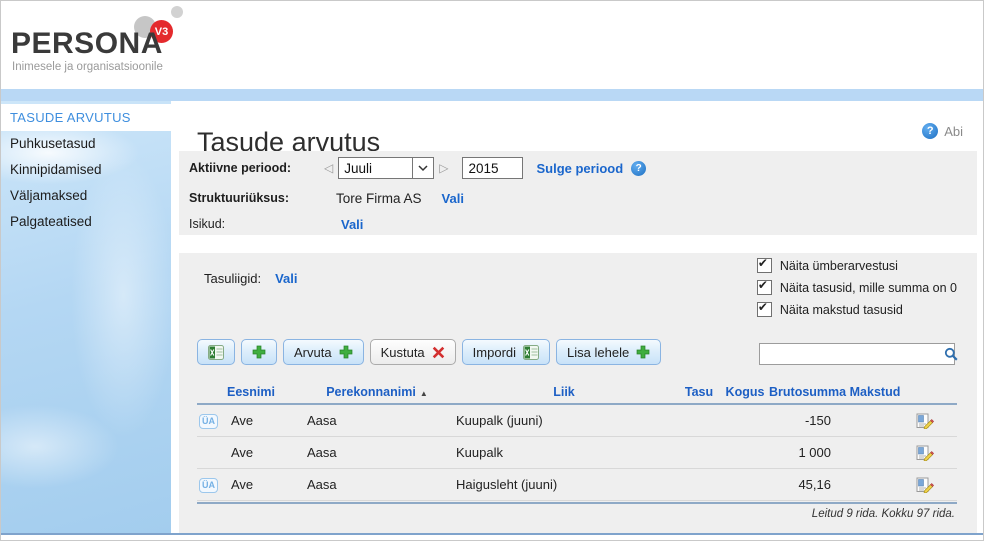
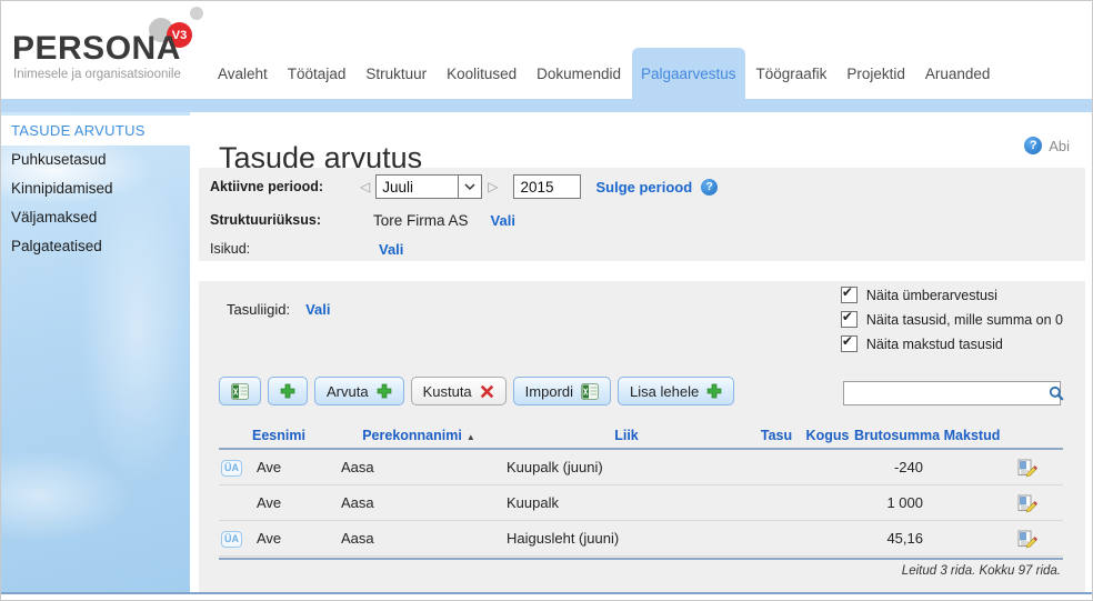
  V3
  PERSONA
  Inimesele ja organisatsioonile
+ Avaleht
+ Töötajad
+ Struktuur
+ Koolitused
+ Dokumendid
+ Palgaarvestus
+ Töögraafik
+ Projektid
+ Aruanded
  TASUDE ARVUTUS
  Puhkusetasud
  Kinnipidamised
  Väljamaksed
  Palgateatised
  Tasude arvutus
  ?
  Abi
  Aktiivne periood:
  ◁
  Juuli
  ▷
  2015
  Sulge periood
  ?
  Struktuuriüksus:
  Tore Firma AS
  Vali
  Isikud:
  Vali
  Tasuliigid:
  Vali
  Näita ümberarvestusi
  Näita tasusid, mille summa on 0
  Näita makstud tasusid
  Arvuta
  Kustuta
  Impordi
  Lisa lehele
  Eesnimi
  Perekonnanimi ▲
  Liik
  Tasu
  Kogus
  Brutosumma
  Makstud
  ÜA
  Ave
  Aasa
  Kuupalk (juuni)
- -150
+ -240
  Ave
  Aasa
  Kuupalk
  1 000
  ÜA
  Ave
  Aasa
  Haigusleht (juuni)
  45,16
- Leitud 9 rida. Kokku 97 rida.
+ Leitud 3 rida. Kokku 97 rida.
